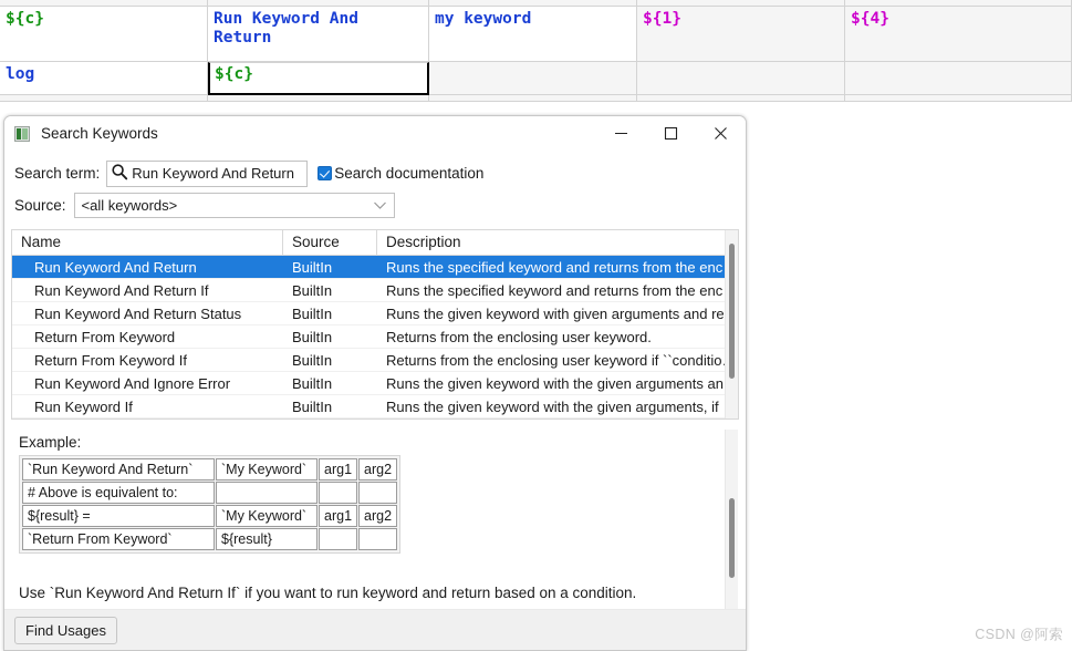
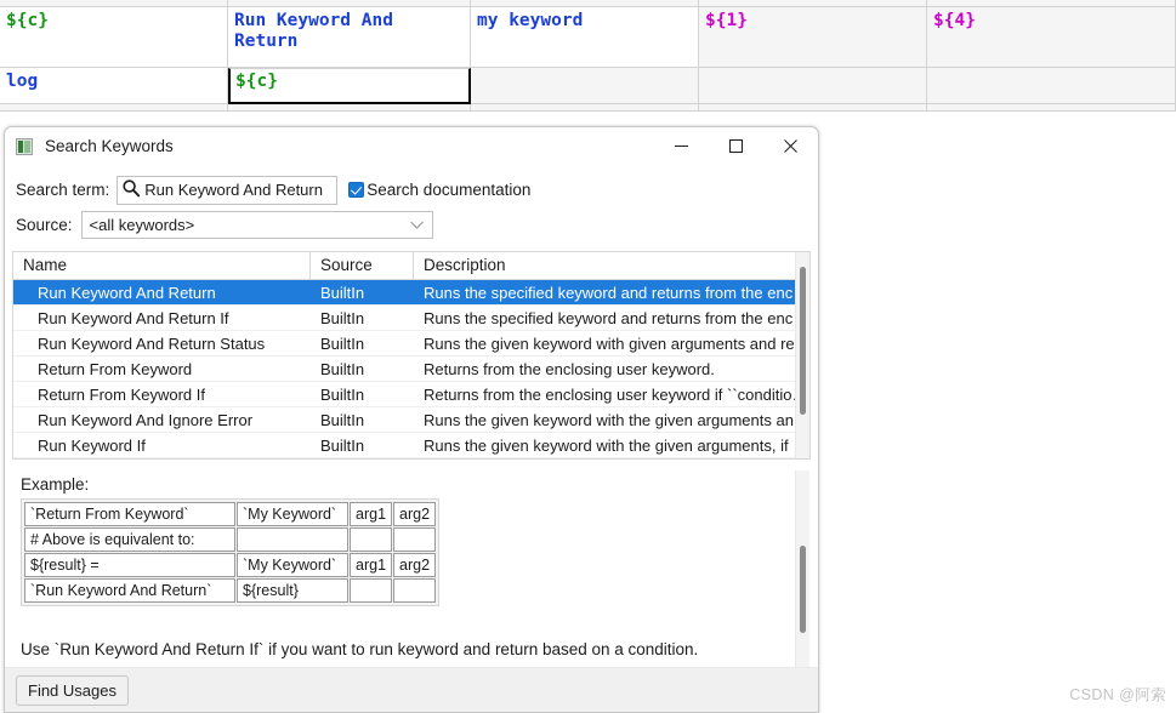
  ${c}
  Run Keyword And Return
  my keyword
  ${1}
  ${4}
  log
  ${c}
  Search Keywords
  Search term:
  Run Keyword And Return
  Search documentation
  Source:
  <all keywords>
  Name
  Source
  Description
  Run Keyword And Return
  BuiltIn
  Runs the specified keyword and returns from the enc
  Run Keyword And Return If
  BuiltIn
  Runs the specified keyword and returns from the enc
  Run Keyword And Return Status
  BuiltIn
  Runs the given keyword with given arguments and re
  Return From Keyword
  BuiltIn
  Returns from the enclosing user keyword.
  Return From Keyword If
  BuiltIn
  Returns from the enclosing user keyword if ``conditio
  Run Keyword And Ignore Error
  BuiltIn
  Runs the given keyword with the given arguments an
  Run Keyword If
  BuiltIn
  Runs the given keyword with the given arguments, if
  Example:
- `Run Keyword And Return`	`My Keyword`	arg1	arg2
+ `Return From Keyword`	`My Keyword`	arg1	arg2
  # Above is equivalent to:
  ${result} =	`My Keyword`	arg1	arg2
- `Return From Keyword`	${result}
+ `Run Keyword And Return`	${result}
  Use `Run Keyword And Return If` if you want to run keyword and return based on a condition.
  Find Usages
  CSDN @阿索
